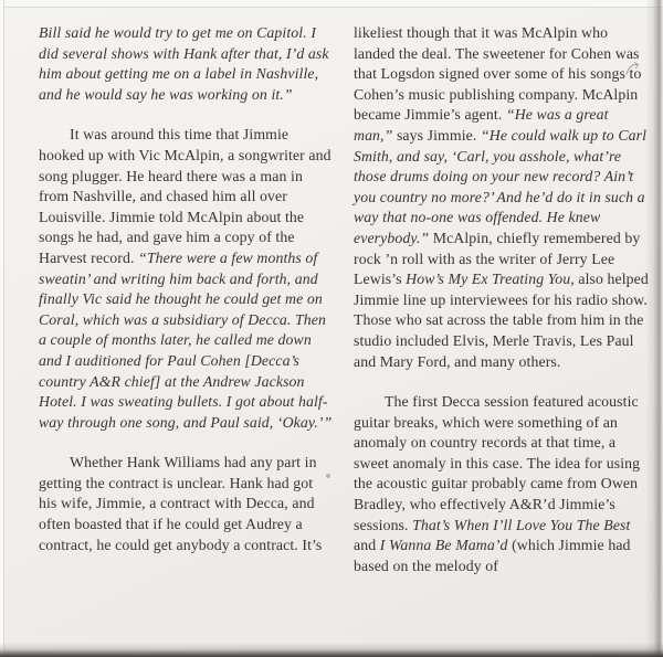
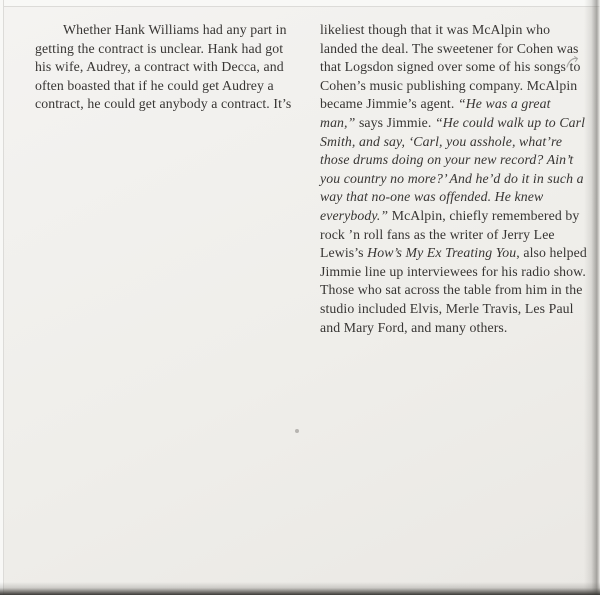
- Bill said he would try to get me on Capitol. I did several shows with Hank after that, I’d ask him about getting me on a label in Nashville, and he would say he was working on it.”
- It was around this time that Jimmie hooked up with Vic McAlpin, a songwriter and song plugger. He heard there was a man in from Nashville, and chased him all over Louisville. Jimmie told McAlpin about the songs he had, and gave him a copy of the Harvest record. “There were a few months of sweatin’ and writing him back and forth, and finally Vic said he thought he could get me on Coral, which was a subsidiary of Decca. Then a couple of months later, he called me down and I auditioned for Paul Cohen [Decca’s country A&R chief] at the Andrew Jackson Hotel. I was sweating bullets. I got about half-way through one song, and Paul said, ‘Okay.’”
- Whether Hank Williams had any part in getting the contract is unclear. Hank had got his wife, Jimmie, a contract with Decca, and often boasted that if he could get Audrey a contract, he could get anybody a contract. It’s
+ Whether Hank Williams had any part in getting the contract is unclear. Hank had got his wife, Audrey, a contract with Decca, and often boasted that if he could get Audrey a contract, he could get anybody a contract. It’s
- likeliest though that it was McAlpin who landed the deal. The sweetener for Cohen was that Logsdon signed over some of his songs to Cohen’s music publishing company. McAlpin became Jimmie’s agent. “He was a great man,” says Jimmie. “He could walk up to Car Smith, and say, ‘Carl, you asshole, what’re those drums doing on your new record? Ain’t you country no more?’ And he’d do it in such a way that no-one was offended. He knew everybody.” McAlpin, chiefly remembered by rock ’n roll with as the writer of Jerry Lee Lewis’s How’s My Ex Treating You, also helpe Jimmie line up interviewees for his radio show Those who sat across the table from him in the studio included Elvis, Merle Travis, Les Paul and Mary Ford, and many others.
+ likeliest though that it was McAlpin who landed the deal. The sweetener for Cohen was that Logsdon signed over some of his songs to Cohen’s music publishing company. McAlpin became Jimmie’s agent. “He was a great man,” says Jimmie. “He could walk up to Car Smith, and say, ‘Carl, you asshole, what’re those drums doing on your new record? Ain’t you country no more?’ And he’d do it in such a way that no-one was offended. He knew everybody.” McAlpin, chiefly remembered by rock ’n roll fans as the writer of Jerry Lee Lewis’s How’s My Ex Treating You, also helpe Jimmie line up interviewees for his radio show Those who sat across the table from him in the studio included Elvis, Merle Travis, Les Paul and Mary Ford, and many others.
- The first Decca session featured acoustic guitar breaks, which were something of an anomaly on country records at that time, a sweet anomaly in this case. The idea for using the acoustic guitar probably came from Owen Bradley, who effectively A&R’d Jimmie’s sessions. That’s When I’ll Love You The Best and I Wanna Be Mama’d (which Jimmie had based on the melody of
